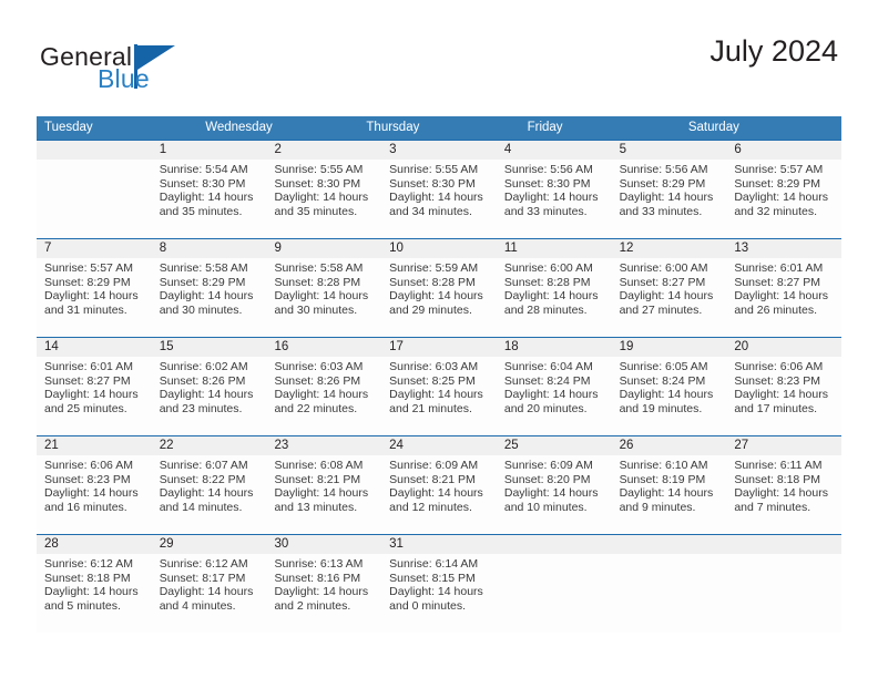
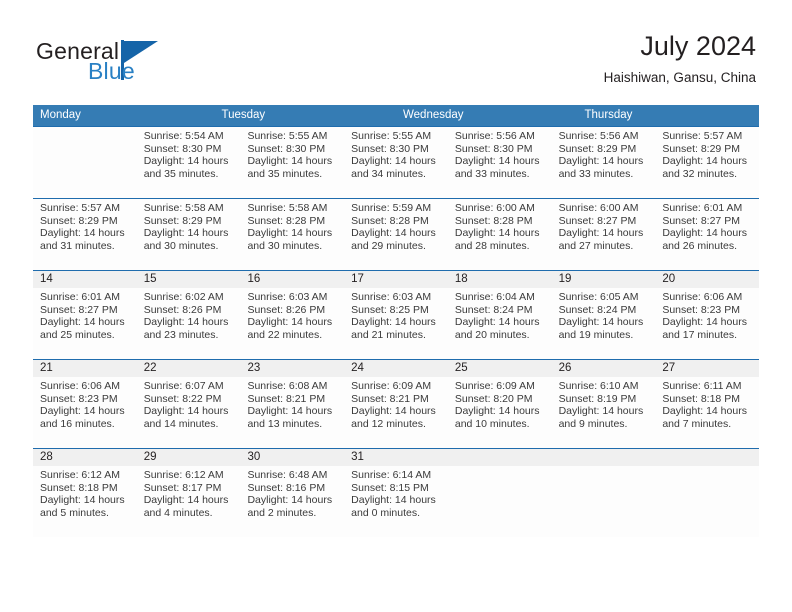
  General
  Blue
  July 2024
+ Haishiwan, Gansu, China
+ Monday
  Tuesday
  Wednesday
  Thursday
- Friday
- Saturday
- 1
- 2
- 3
- 4
- 5
- 6
  Sunrise: 5:54 AM
  Sunset: 8:30 PM
  Daylight: 14 hours
  and 35 minutes.
  Sunrise: 5:55 AM
  Sunset: 8:30 PM
  Daylight: 14 hours
  and 35 minutes.
  Sunrise: 5:55 AM
  Sunset: 8:30 PM
  Daylight: 14 hours
  and 34 minutes.
  Sunrise: 5:56 AM
  Sunset: 8:30 PM
  Daylight: 14 hours
  and 33 minutes.
  Sunrise: 5:56 AM
  Sunset: 8:29 PM
  Daylight: 14 hours
  and 33 minutes.
  Sunrise: 5:57 AM
  Sunset: 8:29 PM
  Daylight: 14 hours
  and 32 minutes.
- 7
- 8
- 9
- 10
- 11
- 12
- 13
  Sunrise: 5:57 AM
  Sunset: 8:29 PM
  Daylight: 14 hours
  and 31 minutes.
  Sunrise: 5:58 AM
  Sunset: 8:29 PM
  Daylight: 14 hours
  and 30 minutes.
  Sunrise: 5:58 AM
  Sunset: 8:28 PM
  Daylight: 14 hours
  and 30 minutes.
  Sunrise: 5:59 AM
  Sunset: 8:28 PM
  Daylight: 14 hours
  and 29 minutes.
  Sunrise: 6:00 AM
  Sunset: 8:28 PM
  Daylight: 14 hours
  and 28 minutes.
  Sunrise: 6:00 AM
  Sunset: 8:27 PM
  Daylight: 14 hours
  and 27 minutes.
  Sunrise: 6:01 AM
  Sunset: 8:27 PM
  Daylight: 14 hours
  and 26 minutes.
  14
  15
  16
  17
  18
  19
  20
  Sunrise: 6:01 AM
  Sunset: 8:27 PM
  Daylight: 14 hours
  and 25 minutes.
  Sunrise: 6:02 AM
  Sunset: 8:26 PM
  Daylight: 14 hours
  and 23 minutes.
  Sunrise: 6:03 AM
  Sunset: 8:26 PM
  Daylight: 14 hours
  and 22 minutes.
  Sunrise: 6:03 AM
  Sunset: 8:25 PM
  Daylight: 14 hours
  and 21 minutes.
  Sunrise: 6:04 AM
  Sunset: 8:24 PM
  Daylight: 14 hours
  and 20 minutes.
  Sunrise: 6:05 AM
  Sunset: 8:24 PM
  Daylight: 14 hours
  and 19 minutes.
  Sunrise: 6:06 AM
  Sunset: 8:23 PM
  Daylight: 14 hours
  and 17 minutes.
  21
  22
  23
  24
  25
  26
  27
  Sunrise: 6:06 AM
  Sunset: 8:23 PM
  Daylight: 14 hours
  and 16 minutes.
  Sunrise: 6:07 AM
  Sunset: 8:22 PM
  Daylight: 14 hours
  and 14 minutes.
  Sunrise: 6:08 AM
  Sunset: 8:21 PM
  Daylight: 14 hours
  and 13 minutes.
  Sunrise: 6:09 AM
  Sunset: 8:21 PM
  Daylight: 14 hours
  and 12 minutes.
  Sunrise: 6:09 AM
  Sunset: 8:20 PM
  Daylight: 14 hours
  and 10 minutes.
  Sunrise: 6:10 AM
  Sunset: 8:19 PM
  Daylight: 14 hours
  and 9 minutes.
  Sunrise: 6:11 AM
  Sunset: 8:18 PM
  Daylight: 14 hours
  and 7 minutes.
  28
  29
  30
  31
  Sunrise: 6:12 AM
  Sunset: 8:18 PM
  Daylight: 14 hours
  and 5 minutes.
  Sunrise: 6:12 AM
  Sunset: 8:17 PM
  Daylight: 14 hours
  and 4 minutes.
- Sunrise: 6:13 AM
+ Sunrise: 6:48 AM
  Sunset: 8:16 PM
  Daylight: 14 hours
  and 2 minutes.
  Sunrise: 6:14 AM
  Sunset: 8:15 PM
  Daylight: 14 hours
  and 0 minutes.
